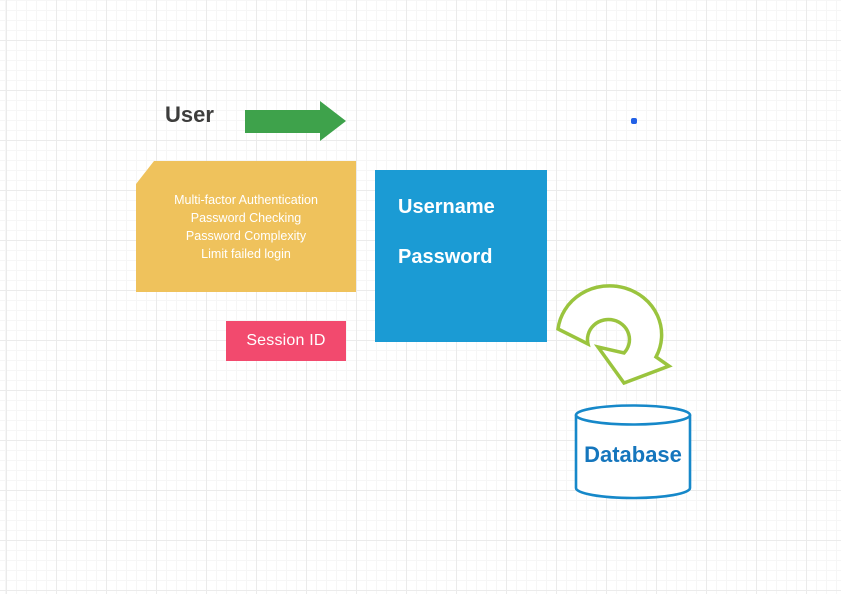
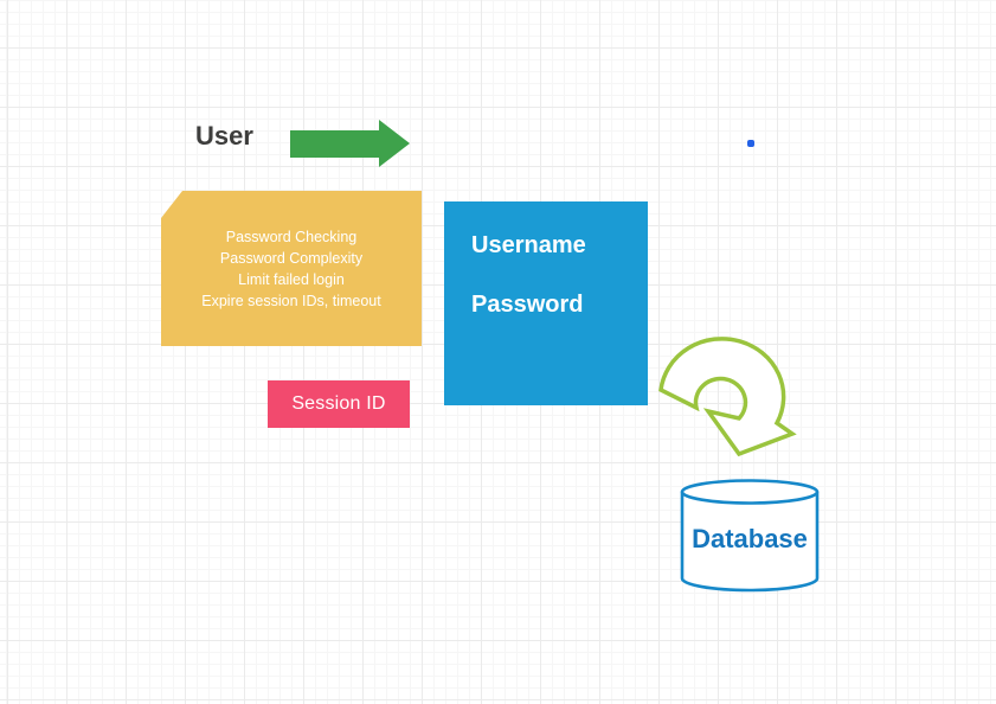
  User
- Multi-factor Authentication
  Password Checking
  Password Complexity
  Limit failed login
+ Expire session IDs, timeout
  Username
  Password
  Session ID
  Database
